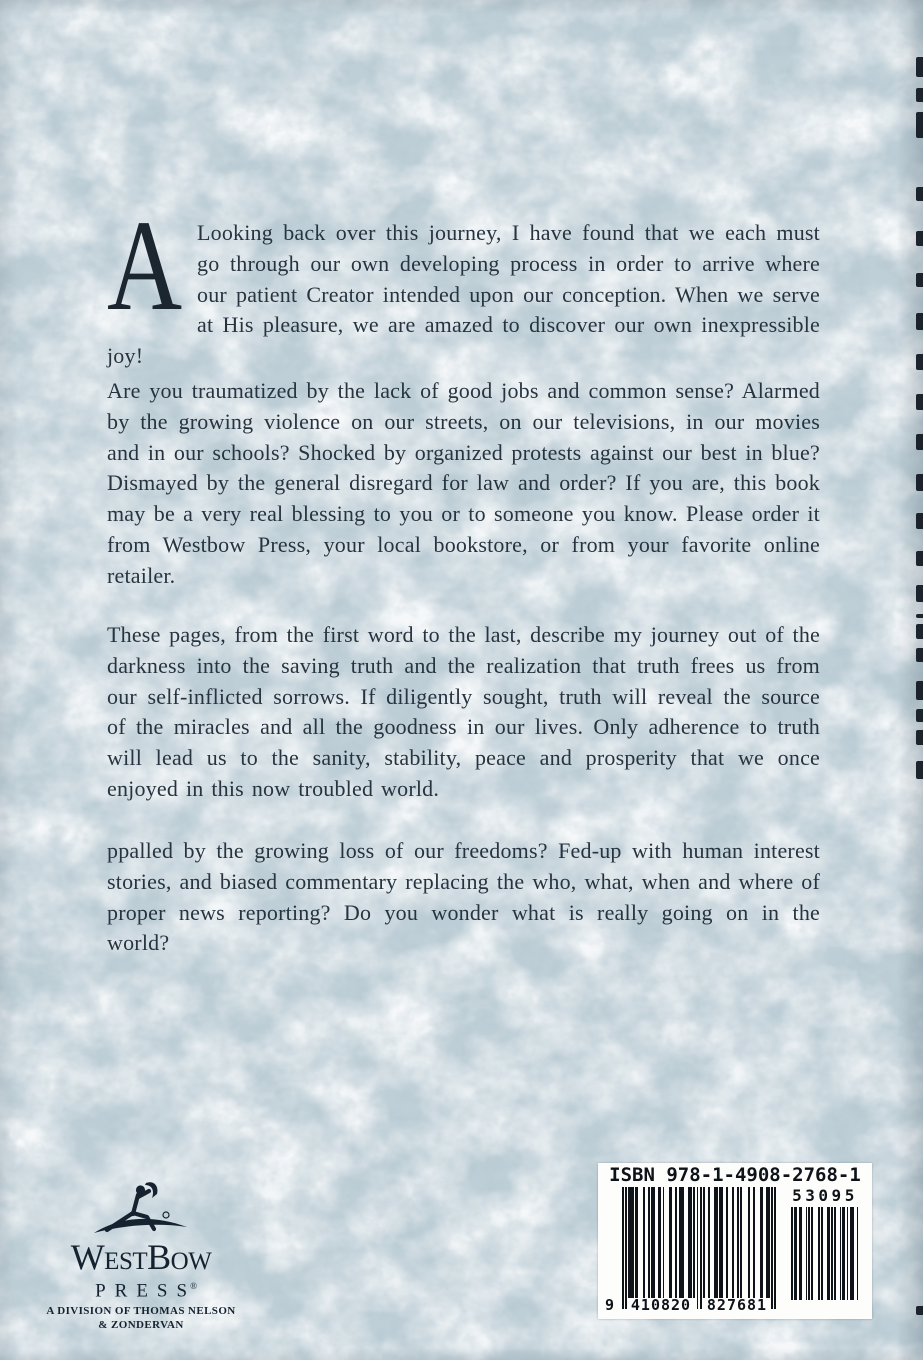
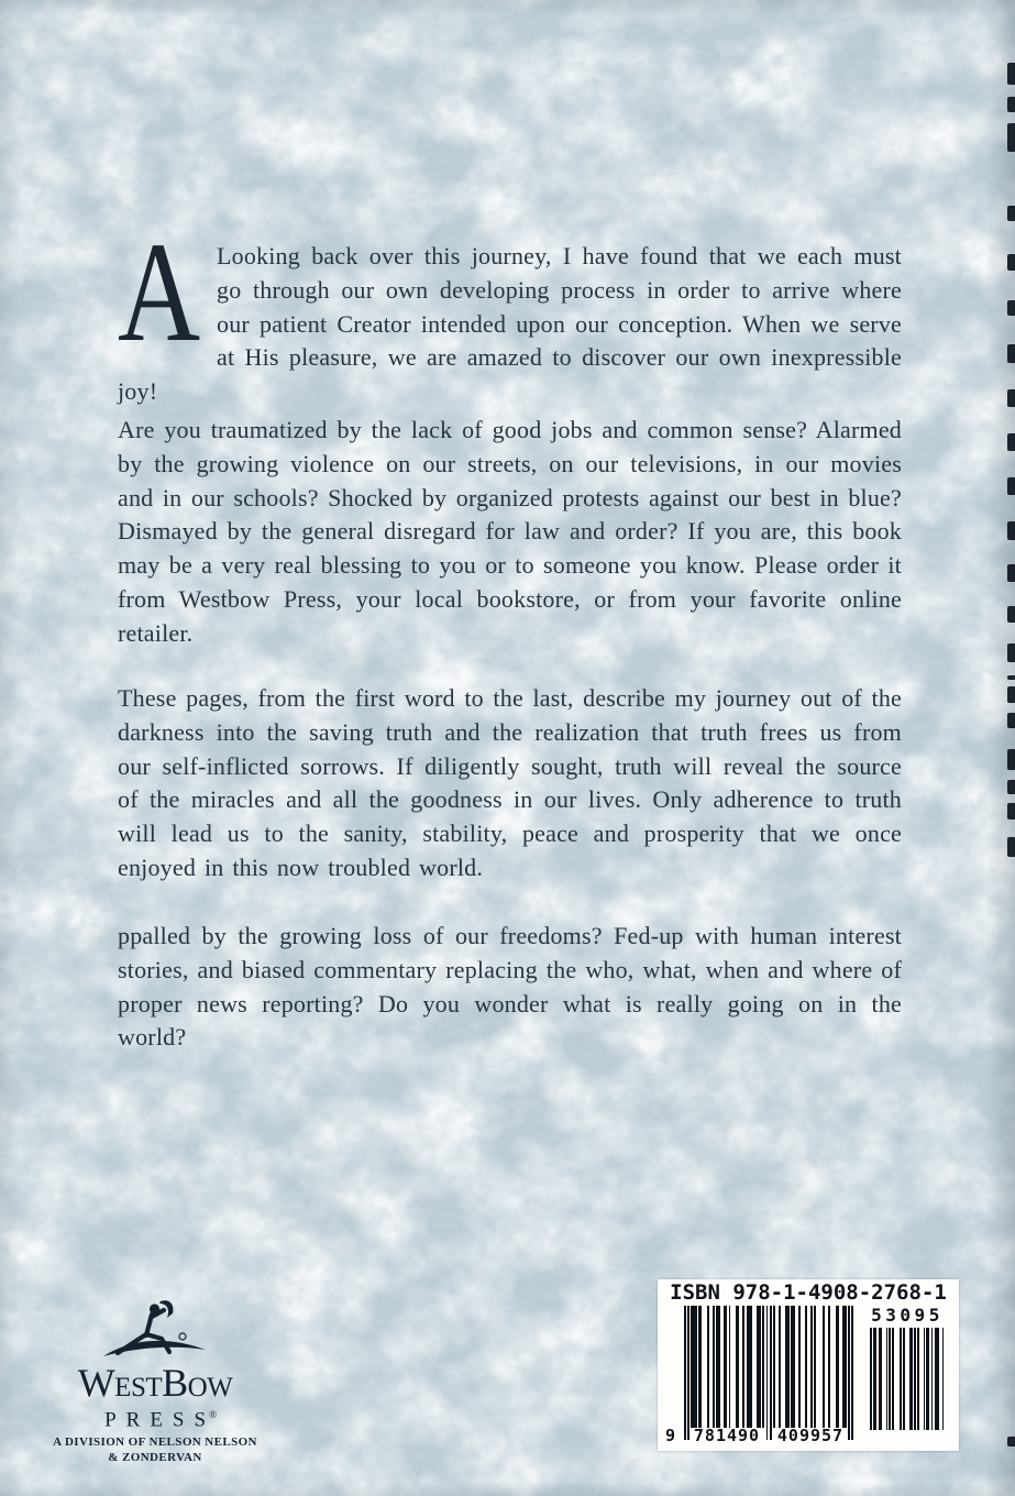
  A
  Looking back over this journey, I have found that we each must go through our own developing process in order to arrive where our patient Creator intended upon our conception. When we serve at His pleasure, we are amazed to discover our own inexpressible joy!
  Are you traumatized by the lack of good jobs and common sense? Alarmed by the growing violence on our streets, on our televisions, in our movies and in our schools? Shocked by organized protests against our best in blue? Dismayed by the general disregard for law and order? If you are, this book may be a very real blessing to you or to someone you know. Please order it from Westbow Press, your local bookstore, or from your favorite online retailer.
  These pages, from the first word to the last, describe my journey out of the darkness into the saving truth and the realization that truth frees us from our self-inflicted sorrows. If diligently sought, truth will reveal the source of the miracles and all the goodness in our lives. Only adherence to truth will lead us to the sanity, stability, peace and prosperity that we once enjoyed in this now troubled world.
  ppalled by the growing loss of our freedoms? Fed-up with human interest stories, and biased commentary replacing the who, what, when and where of proper news reporting? Do you wonder what is really going on in the world?
  WestBow
  PRESS®
- A DIVISION OF THOMAS NELSON
+ A DIVISION OF NELSON NELSON
  & ZONDERVAN
  ISBN 978-1-4908-2768-1
  53095
  9
- 410820
+ 781490
- 827681
+ 409957
